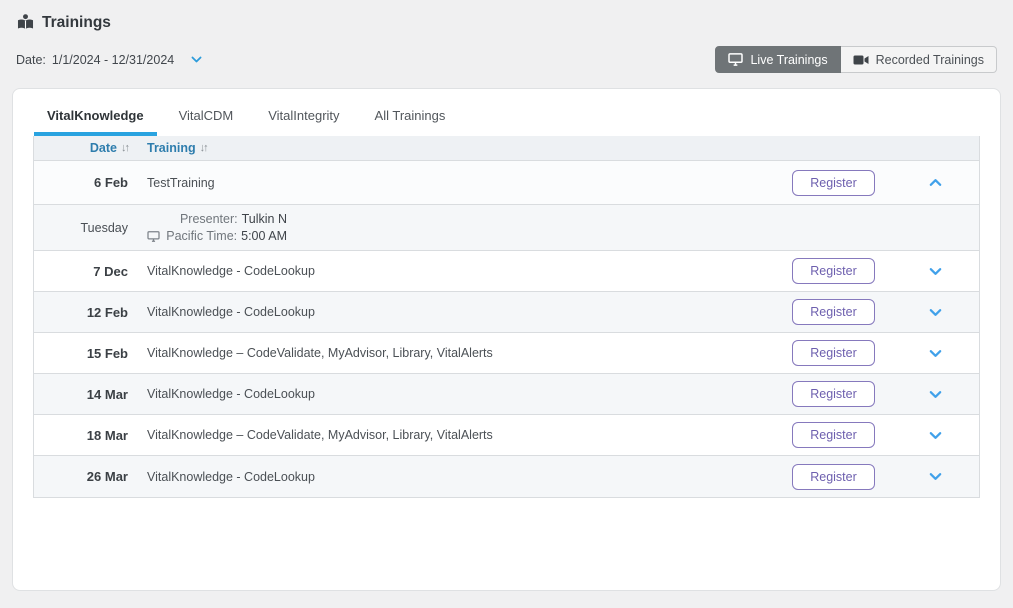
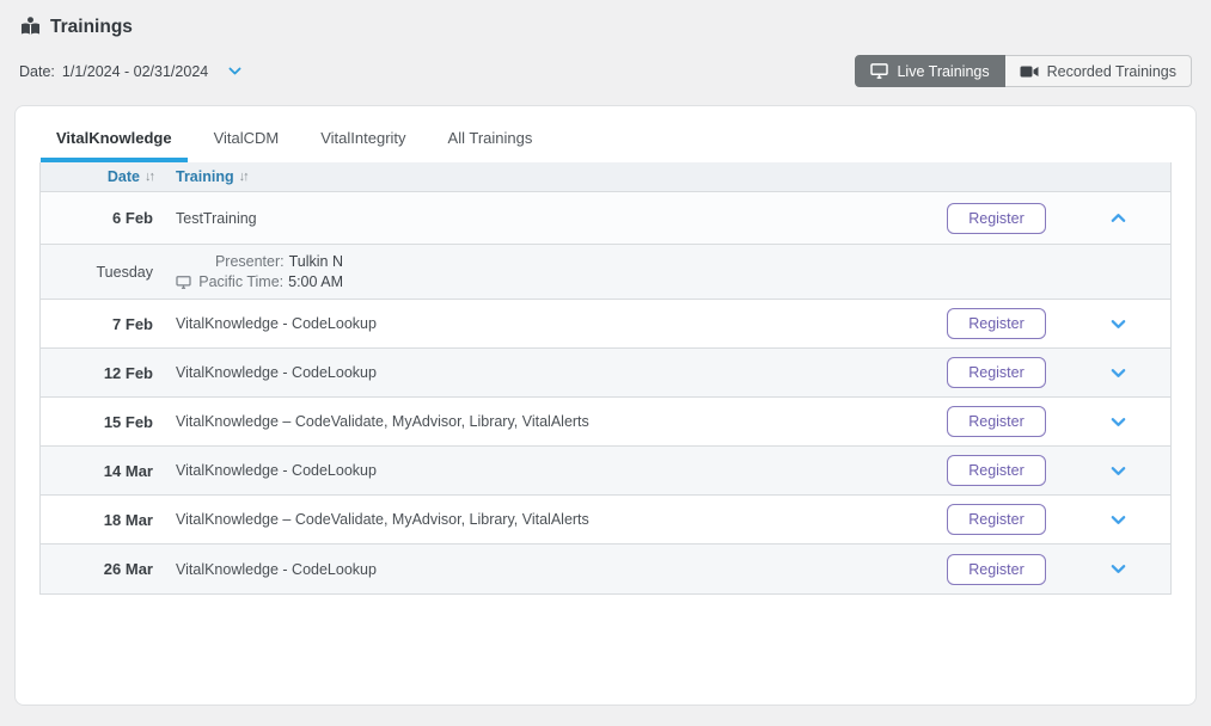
  Trainings
  Date:
- 1/1/2024 - 12/31/2024
+ 1/1/2024 - 02/31/2024
  Live Trainings
  Recorded Trainings
  VitalKnowledge
  VitalCDM
  VitalIntegrity
  All Trainings
  Date
  ↓↑
  Training
  ↓↑
  6 Feb
  TestTraining
  Register
  Tuesday
  Presenter:
  Tulkin N
  Pacific Time:
  5:00 AM
- 7 Dec
+ 7 Feb
  VitalKnowledge - CodeLookup
  Register
  12 Feb
  VitalKnowledge - CodeLookup
  Register
  15 Feb
  VitalKnowledge – CodeValidate, MyAdvisor, Library, VitalAlerts
  Register
  14 Mar
  VitalKnowledge - CodeLookup
  Register
  18 Mar
  VitalKnowledge – CodeValidate, MyAdvisor, Library, VitalAlerts
  Register
  26 Mar
  VitalKnowledge - CodeLookup
  Register
